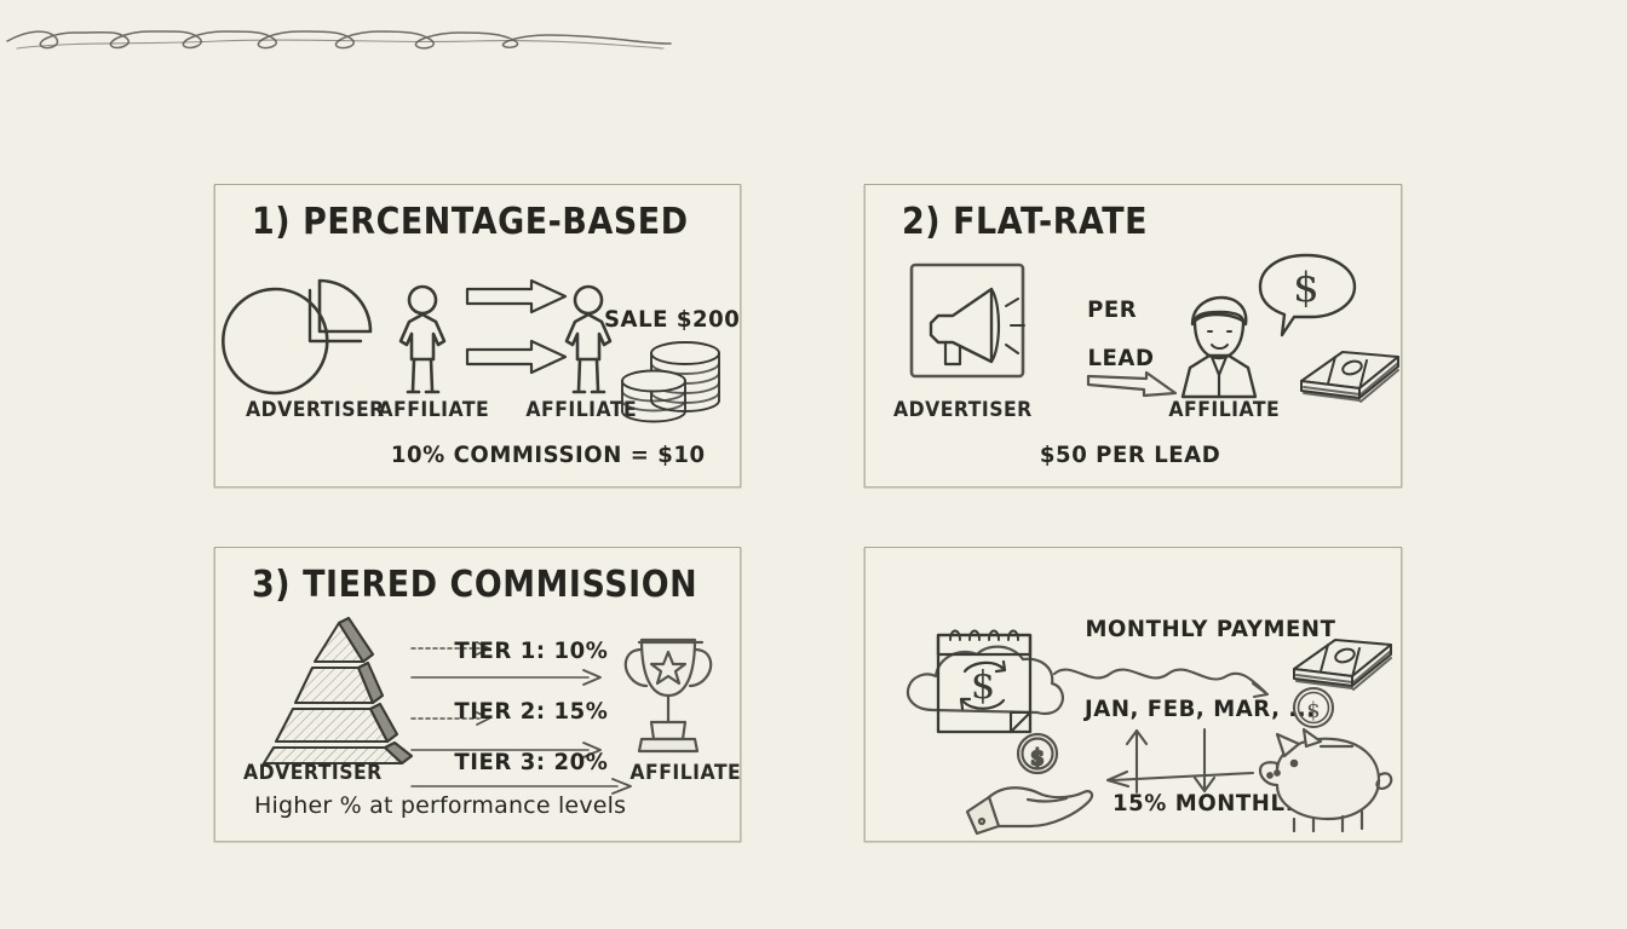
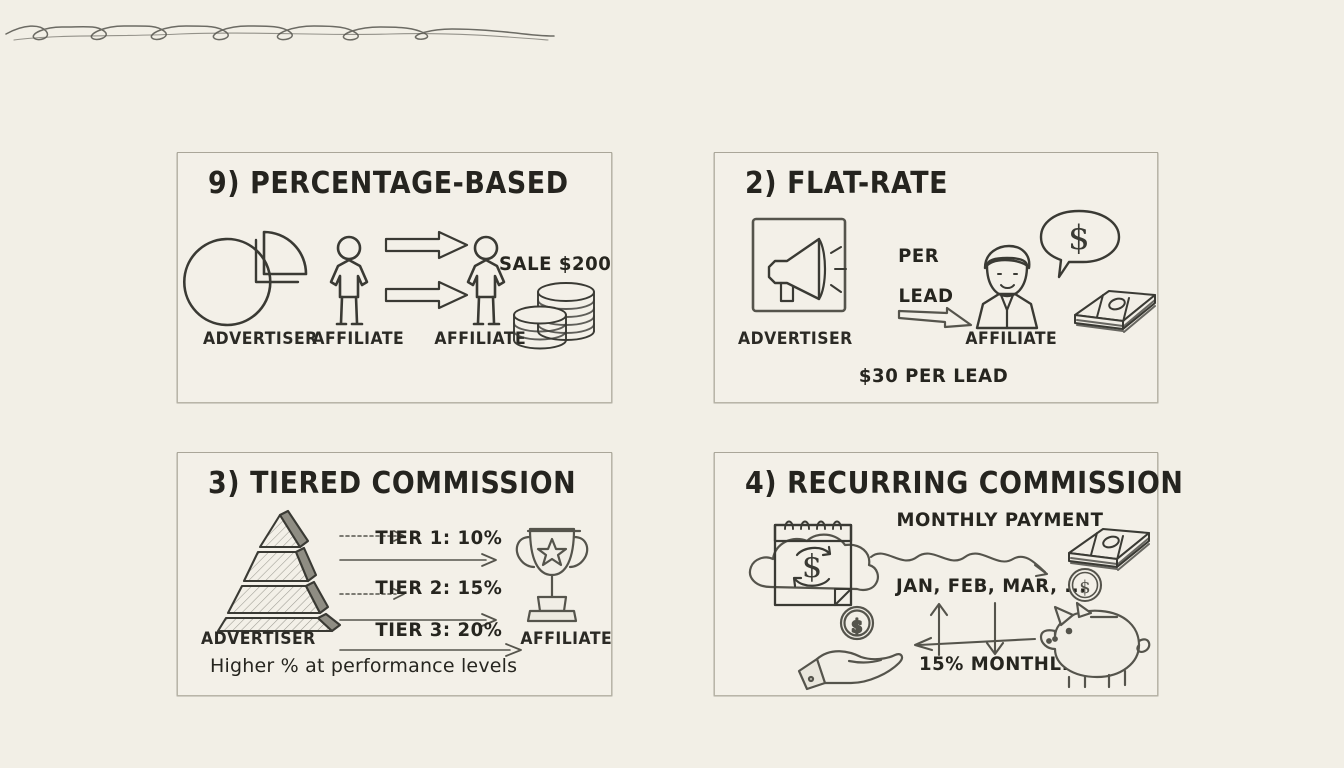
- 1) PERCENTAGE-BASED
+ 9) PERCENTAGE-BASED
  ADVERTISER
  AFFILIATE
  AFFILIATE
  SALE $200
- 10% COMMISSION = $10
  2) FLAT-RATE
  ADVERTISER
  PER
  LEAD
  $
  AFFILIATE
- $50 PER LEAD
+ $30 PER LEAD
  3) TIERED COMMISSION
  ADVERTISER
  TIER 1: 10%
  TIER 2: 15%
  TIER 3: 20%
  AFFILIATE
  Higher % at performance levels
+ 4) RECURRING COMMISSION
  $
  MONTHLY PAYMENT
  JAN, FEB, MAR,..
  $
  15% MONTHL
  $
